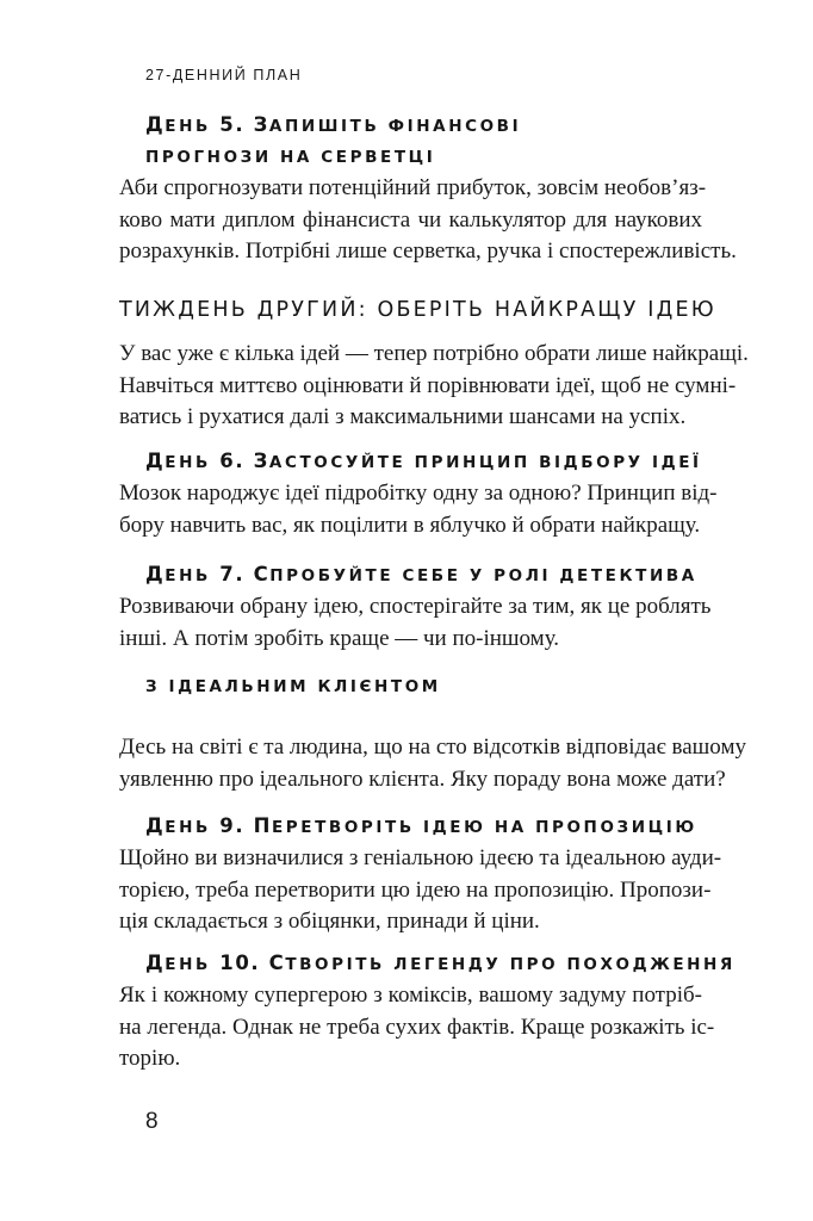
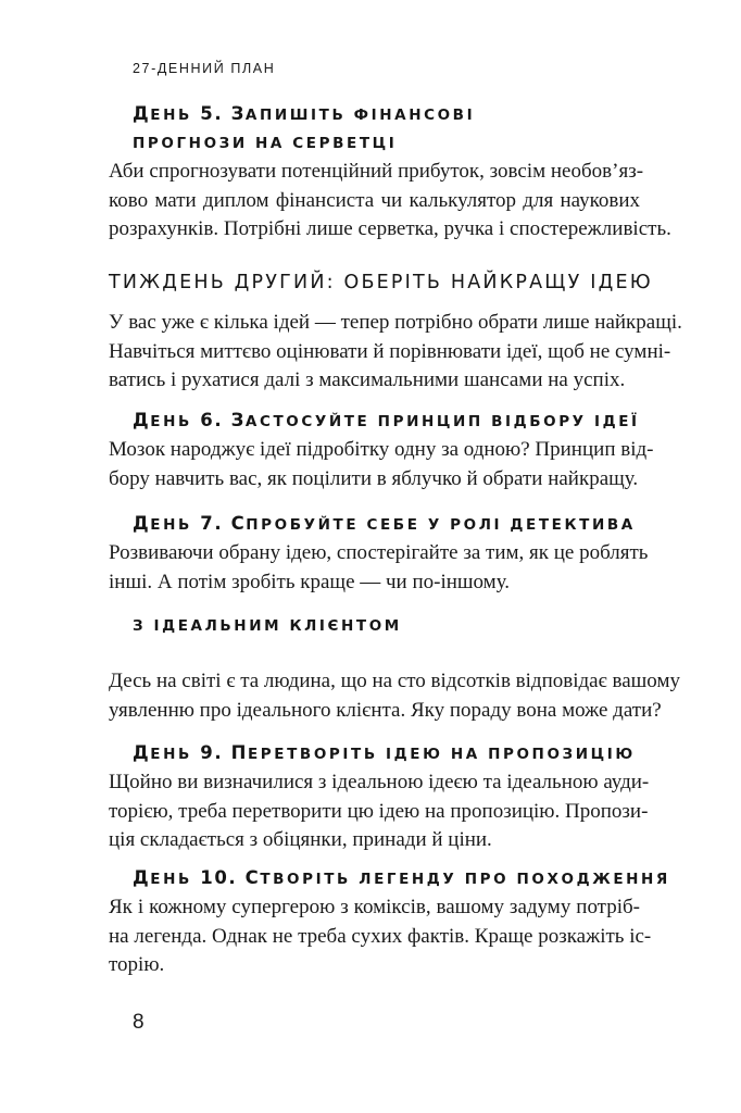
  27-ДЕННИЙ ПЛАН
  ДЕНЬ 5. ЗАПИШІТЬ ФІНАНСОВІ
  ПРОГНОЗИ НА СЕРВЕТЦІ
  Аби спрогнозувати потенційний прибуток, зовсім необов’яз-
  ково мати диплом фінансиста чи калькулятор для наукових
  розрахунків. Потрібні лише серветка, ручка і спостережливість.
  ТИЖДЕНЬ ДРУГИЙ: ОБЕРІТЬ НАЙКРАЩУ ІДЕЮ
  У вас уже є кілька ідей — тепер потрібно обрати лише найкращі.
  Навчіться миттєво оцінювати й порівнювати ідеї, щоб не сумні-
  ватись і рухатися далі з максимальними шансами на успіх.
  ДЕНЬ 6. ЗАСТОСУЙТЕ ПРИНЦИП ВІДБОРУ ІДЕЇ
  Мозок народжує ідеї підробітку одну за одною? Принцип від-
  бору навчить вас, як поцілити в яблучко й обрати найкращу.
  ДЕНЬ 7. СПРОБУЙТЕ СЕБЕ У РОЛІ ДЕТЕКТИВА
  Розвиваючи обрану ідею, спостерігайте за тим, як це роблять
  інші. А потім зробіть краще — чи по-іншому.
  З ІДЕАЛЬНИМ КЛІЄНТОМ
  Десь на світі є та людина, що на сто відсотків відповідає вашому
  уявленню про ідеального клієнта. Яку пораду вона може дати?
  ДЕНЬ 9. ПЕРЕТВОРІТЬ ІДЕЮ НА ПРОПОЗИЦІЮ
- Щойно ви визначилися з геніальною ідеєю та ідеальною ауди-
+ Щойно ви визначилися з ідеальною ідеєю та ідеальною ауди-
  торією, треба перетворити цю ідею на пропозицію. Пропози-
  ція складається з обіцянки, принади й ціни.
  ДЕНЬ 10. СТВОРІТЬ ЛЕГЕНДУ ПРО ПОХОДЖЕННЯ
  Як і кожному супергерою з коміксів, вашому задуму потріб-
  на легенда. Однак не треба сухих фактів. Краще розкажіть іс-
  торію.
  8
